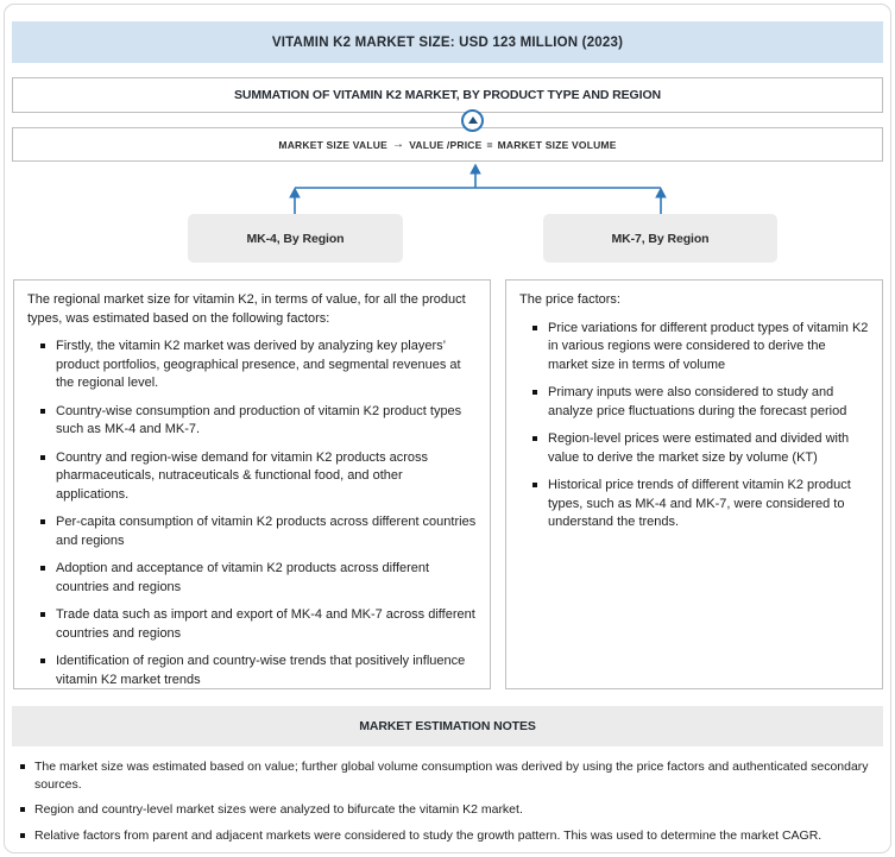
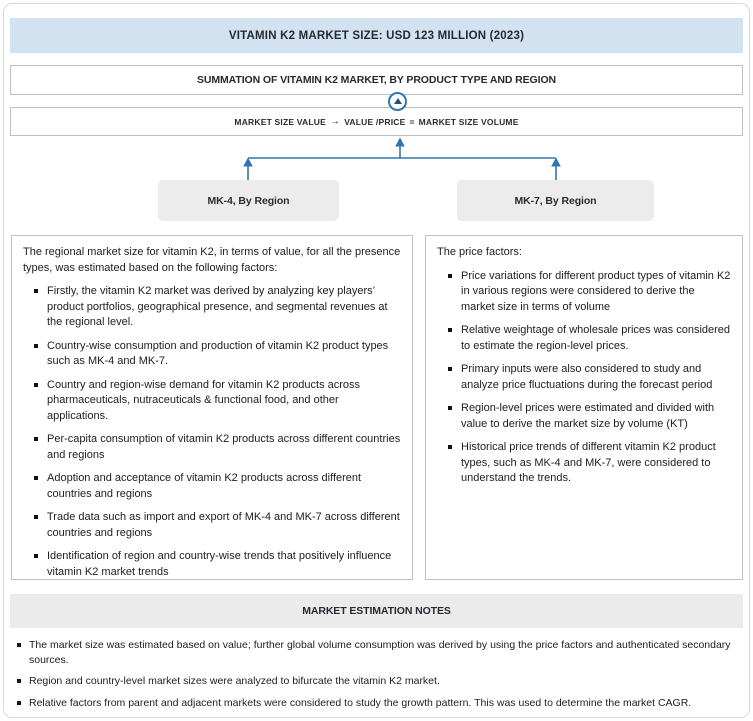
  VITAMIN K2 MARKET SIZE: USD 123 MILLION (2023)
  SUMMATION OF VITAMIN K2 MARKET, BY PRODUCT TYPE AND REGION
  MARKET SIZE VALUE
  →
  VALUE /PRICE
  =
  MARKET SIZE VOLUME
  MK-4, By Region
  MK-7, By Region
- The regional market size for vitamin K2, in terms of value, for all the product types, was estimated based on the following factors:
+ The regional market size for vitamin K2, in terms of value, for all the presence types, was estimated based on the following factors:
  Firstly, the vitamin K2 market was derived by analyzing key players’ product portfolios, geographical presence, and segmental revenues at the regional level.
  Country-wise consumption and production of vitamin K2 product types such as MK-4 and MK-7.
  Country and region-wise demand for vitamin K2 products across pharmaceuticals, nutraceuticals & functional food, and other applications.
  Per-capita consumption of vitamin K2 products across different countries and regions
  Adoption and acceptance of vitamin K2 products across different countries and regions
  Trade data such as import and export of MK-4 and MK-7 across different countries and regions
  Identification of region and country-wise trends that positively influence vitamin K2 market trends
  The price factors:
  Price variations for different product types of vitamin K2 in various regions were considered to derive the market size in terms of volume
+ Relative weightage of wholesale prices was considered to estimate the region-level prices.
  Primary inputs were also considered to study and analyze price fluctuations during the forecast period
  Region-level prices were estimated and divided with value to derive the market size by volume (KT)
  Historical price trends of different vitamin K2 product types, such as MK-4 and MK-7, were considered to understand the trends.
  MARKET ESTIMATION NOTES
  The market size was estimated based on value; further global volume consumption was derived by using the price factors and authenticated secondary sources.
  Region and country-level market sizes were analyzed to bifurcate the vitamin K2 market.
  Relative factors from parent and adjacent markets were considered to study the growth pattern. This was used to determine the market CAGR.
